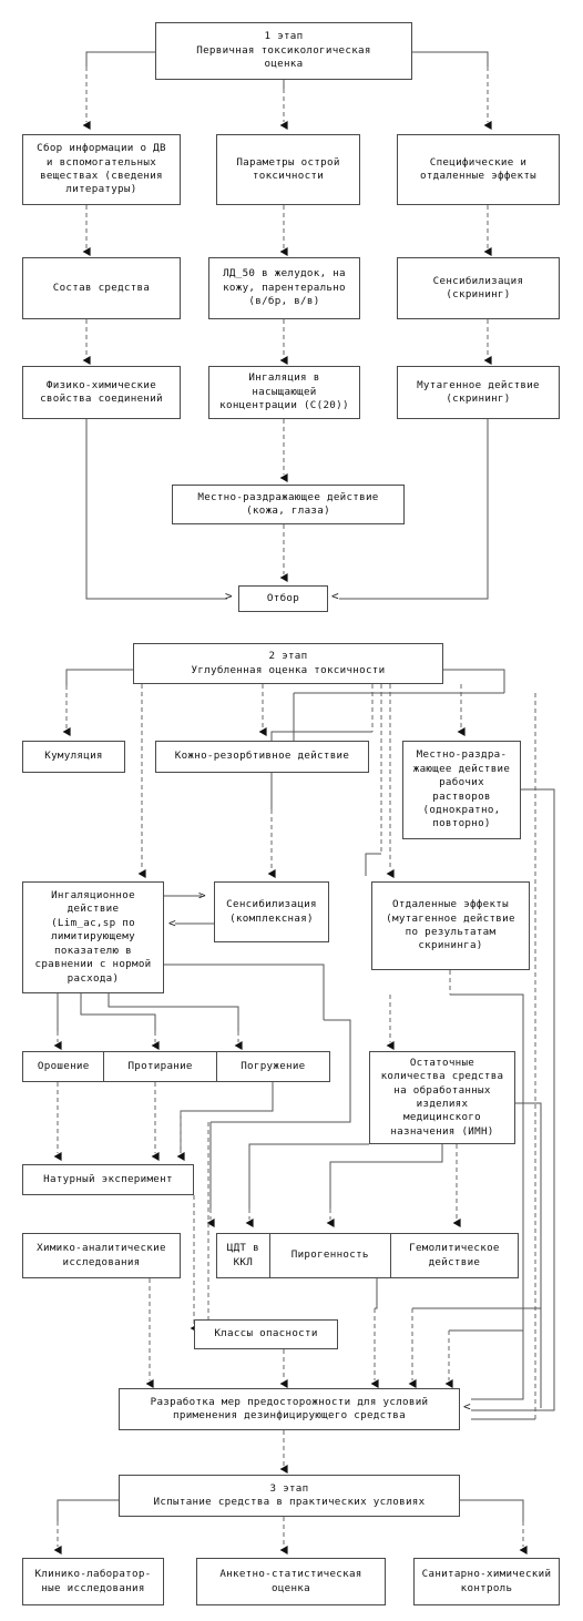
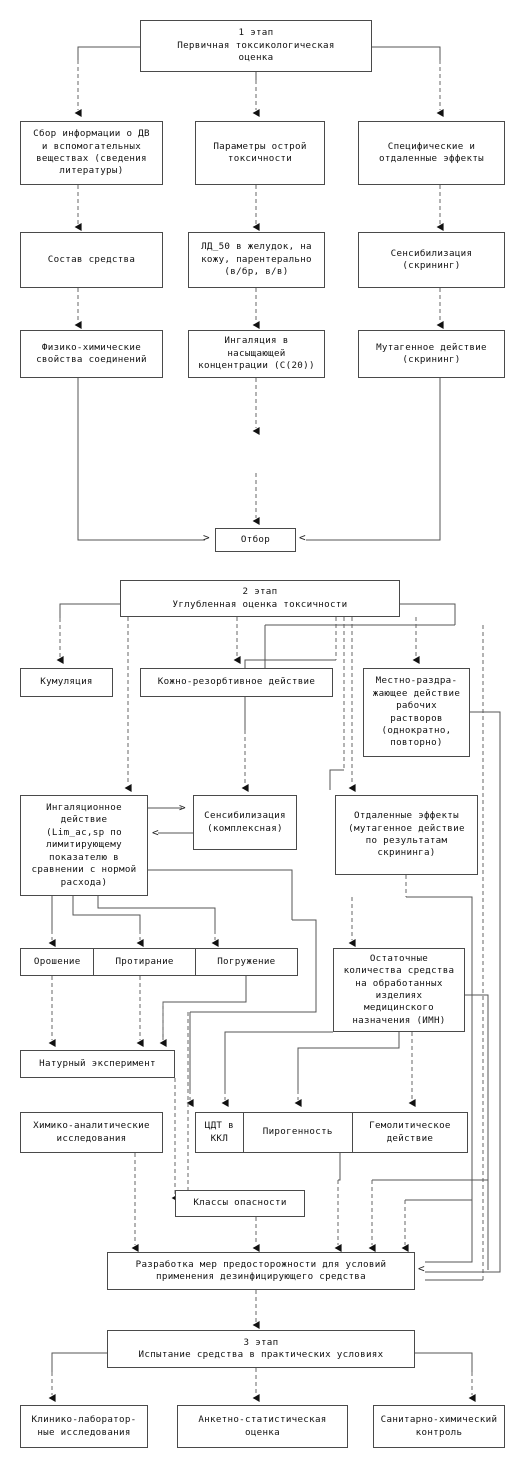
  >
  <
  >
  <
  <
  1 этап
  Первичная токсикологическая
  оценка
  Сбор информации о ДВ
  и вспомогательных
  веществах (сведения
  литературы)
  Параметры острой
  токсичности
  Специфические и
  отдаленные эффекты
  Состав средства
  ЛД_50 в желудок, на
  кожу, парентерально
  (в/бр, в/в)
  Сенсибилизация
  (скрининг)
  Физико-химические
  свойства соединений
  Ингаляция в
  насыщающей
  концентрации (С(20))
  Мутагенное действие
  (скрининг)
- Местно-раздражающее действие
- (кожа, глаза)
  Отбор
  2 этап
  Углубленная оценка токсичности
  Кумуляция
  Кожно-резорбтивное действие
  Местно-раздра-
  жающее действие
  рабочих
  растворов
  (однократно,
  повторно)
  Ингаляционное
  действие
  (Lim_ac,sp по
  лимитирующему
  показателю в
  сравнении с нормой
  расхода)
  Сенсибилизация
  (комплексная)
  Отдаленные эффекты
  (мутагенное действие
  по результатам
  скрининга)
  Орошение
  Протирание
  Погружение
  Остаточные
  количества средства
  на обработанных
  изделиях
  медицинского
  назначения (ИМН)
  Натурный эксперимент
  Химико-аналитические
  исследования
  ЦДТ в
  ККЛ
  Пирогенность
  Гемолитическое
  действие
  Классы опасности
  Разработка мер предосторожности для условий
  применения дезинфицирующего средства
  3 этап
  Испытание средства в практических условиях
  Клинико-лаборатор-
  ные исследования
  Анкетно-статистическая
  оценка
  Санитарно-химический
  контроль
